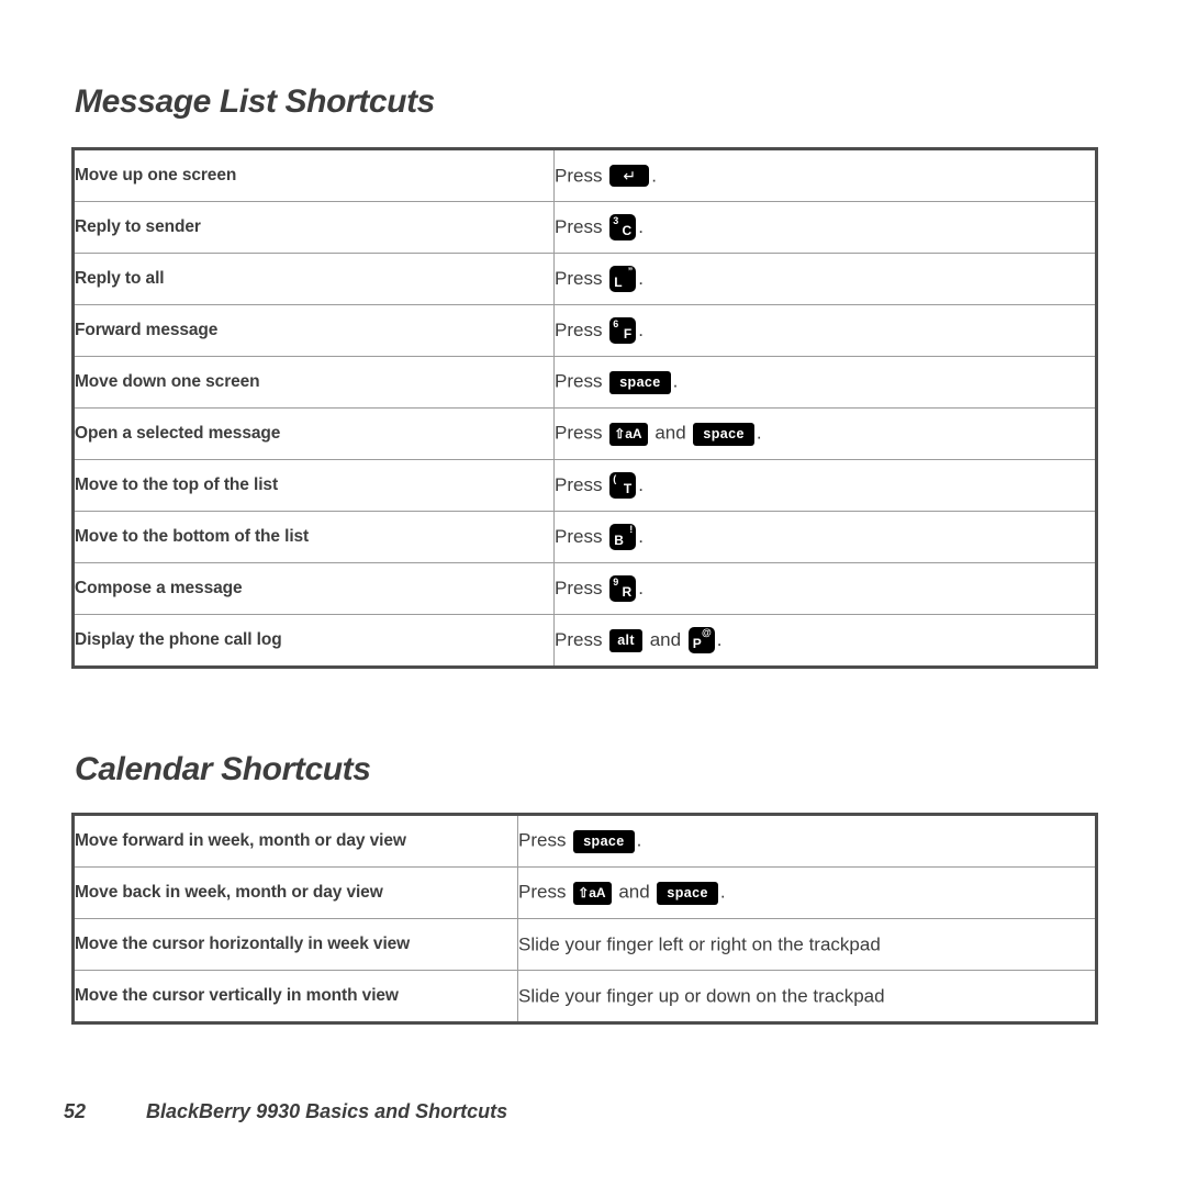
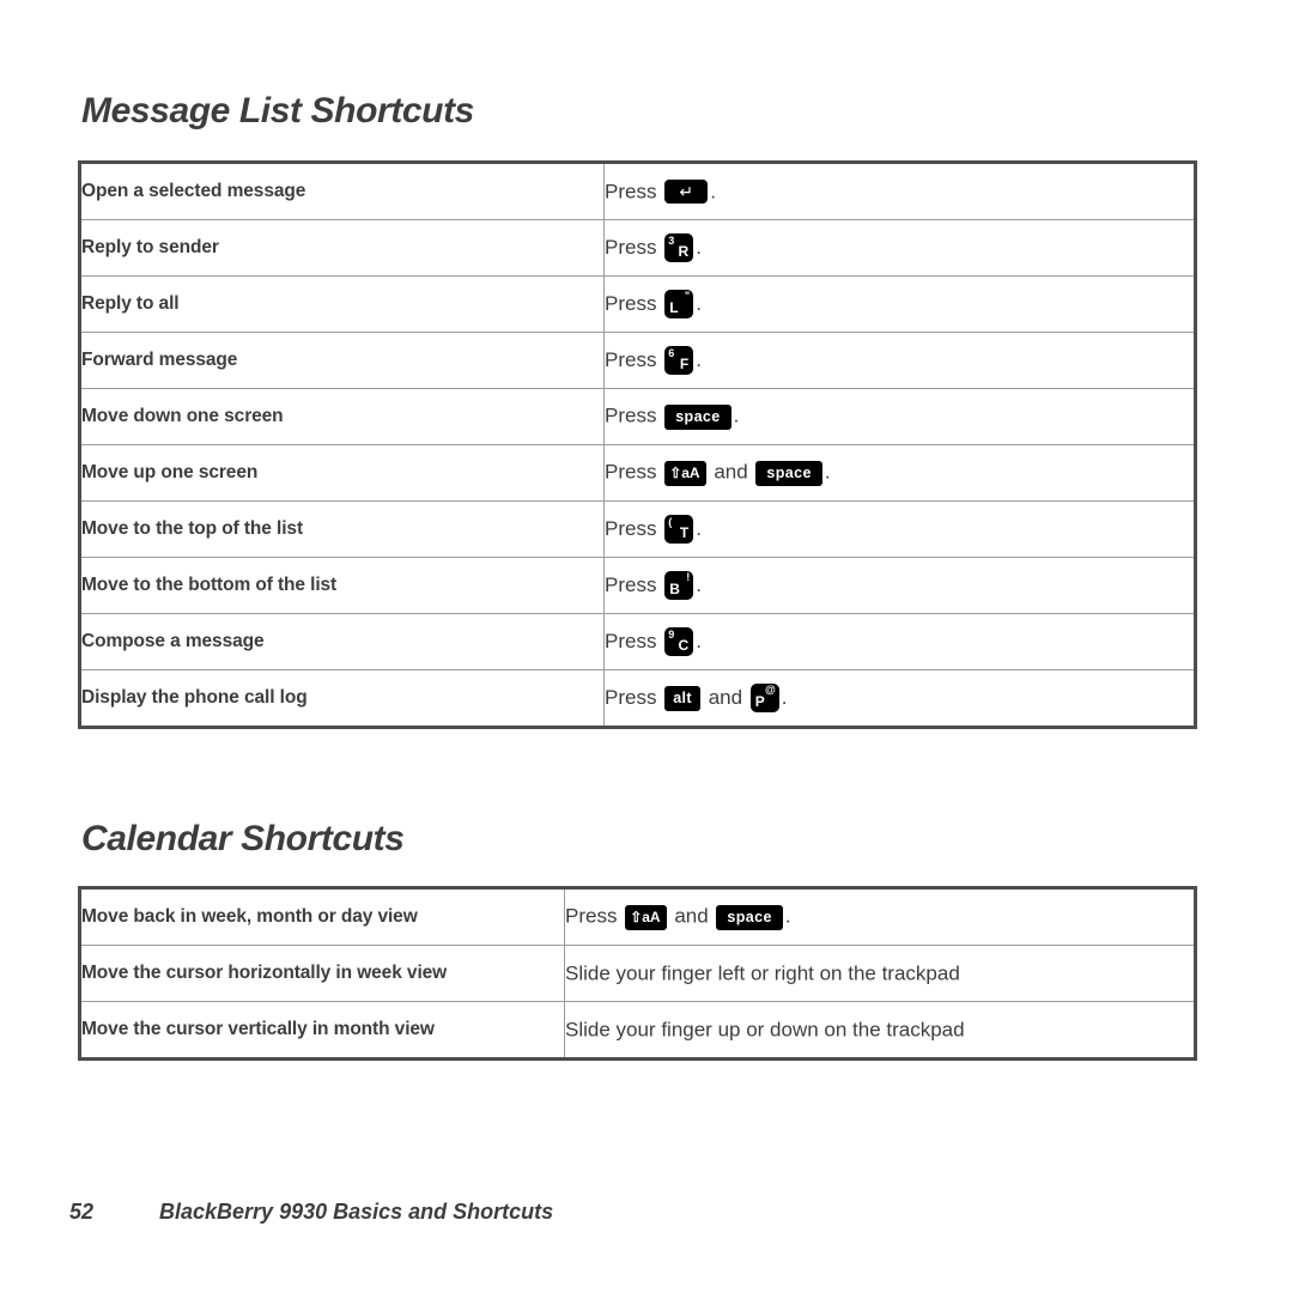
  Message List Shortcuts
- Move up one screen	Press ↵ .
+ Open a selected message	Press ↵ .
- Reply to sender	Press 3C .
+ Reply to sender	Press 3R .
  Reply to all	Press ”L .
  Forward message	Press 6F .
  Move down one screen	Press space .
- Open a selected message	Press ⇧aA and space .
+ Move up one screen	Press ⇧aA and space .
  Move to the top of the list	Press (T .
  Move to the bottom of the list	Press !B .
- Compose a message	Press 9R .
+ Compose a message	Press 9C .
  Display the phone call log	Press alt and @P .
  Calendar Shortcuts
- Move forward in week, month or day view	Press space .
  Move back in week, month or day view	Press ⇧aA and space .
  Move the cursor horizontally in week view	Slide your finger left or right on the trackpad
  Move the cursor vertically in month view	Slide your finger up or down on the trackpad
  52
  BlackBerry 9930 Basics and Shortcuts
